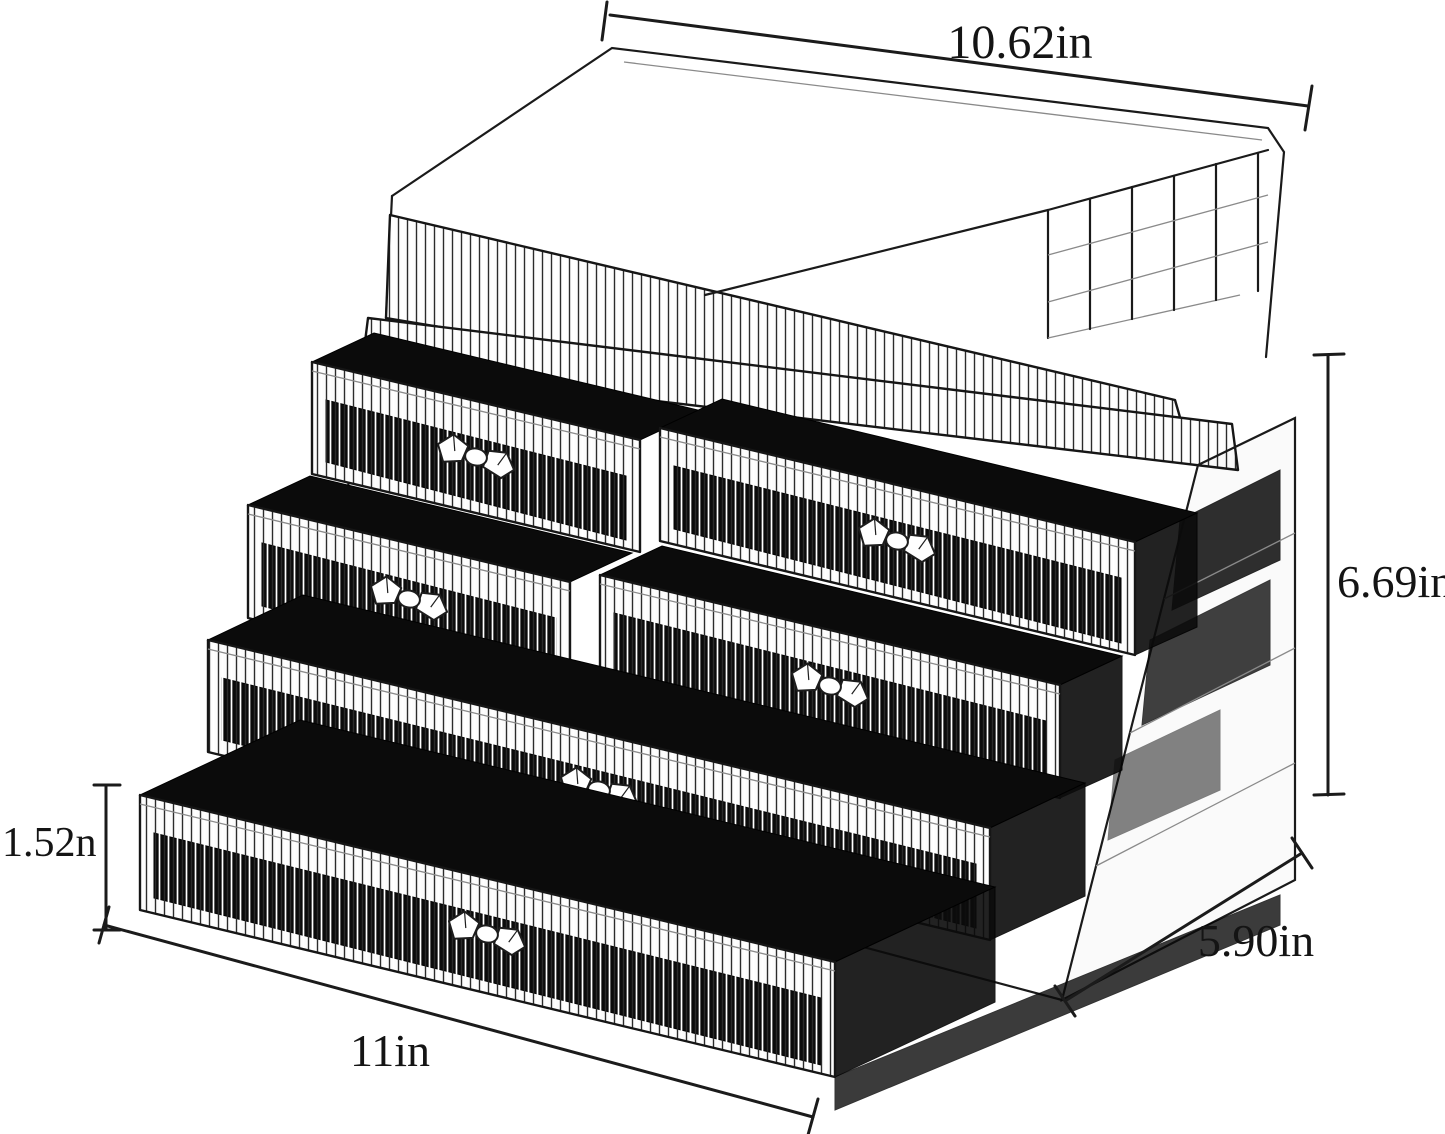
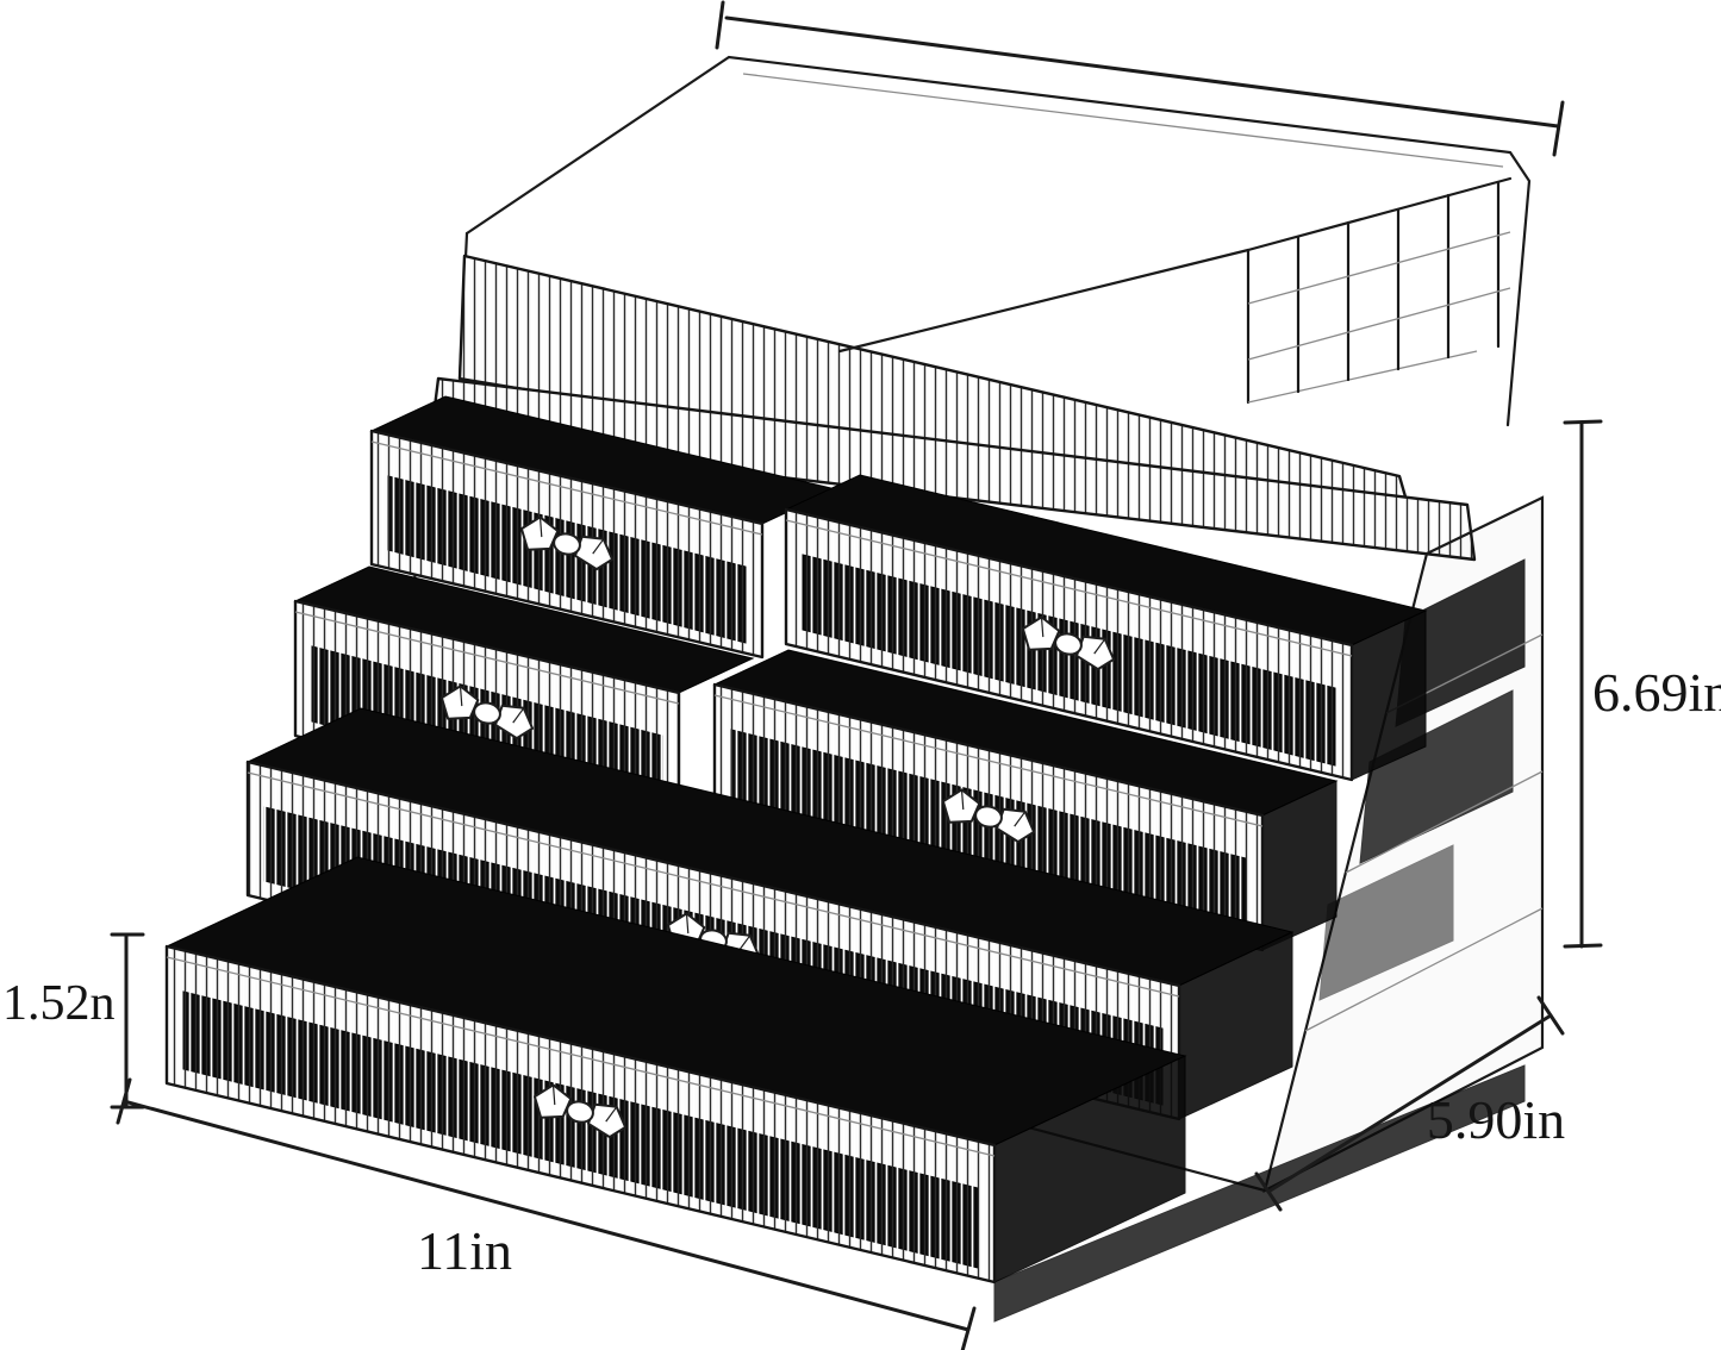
- 10.62in
  6.69in
  1.52n
  11in
  5.90in
